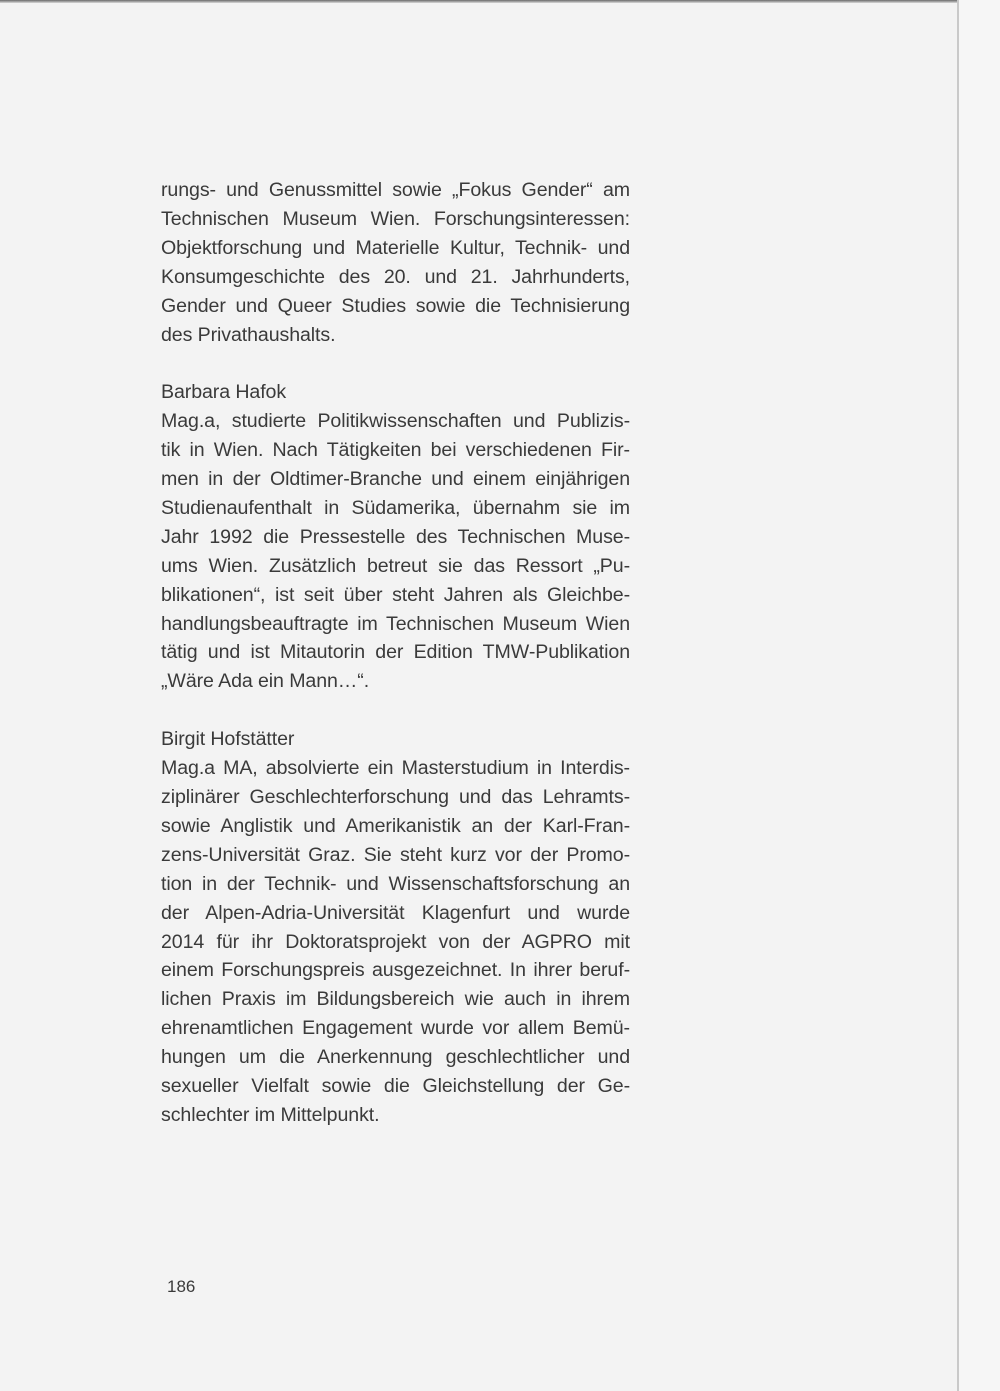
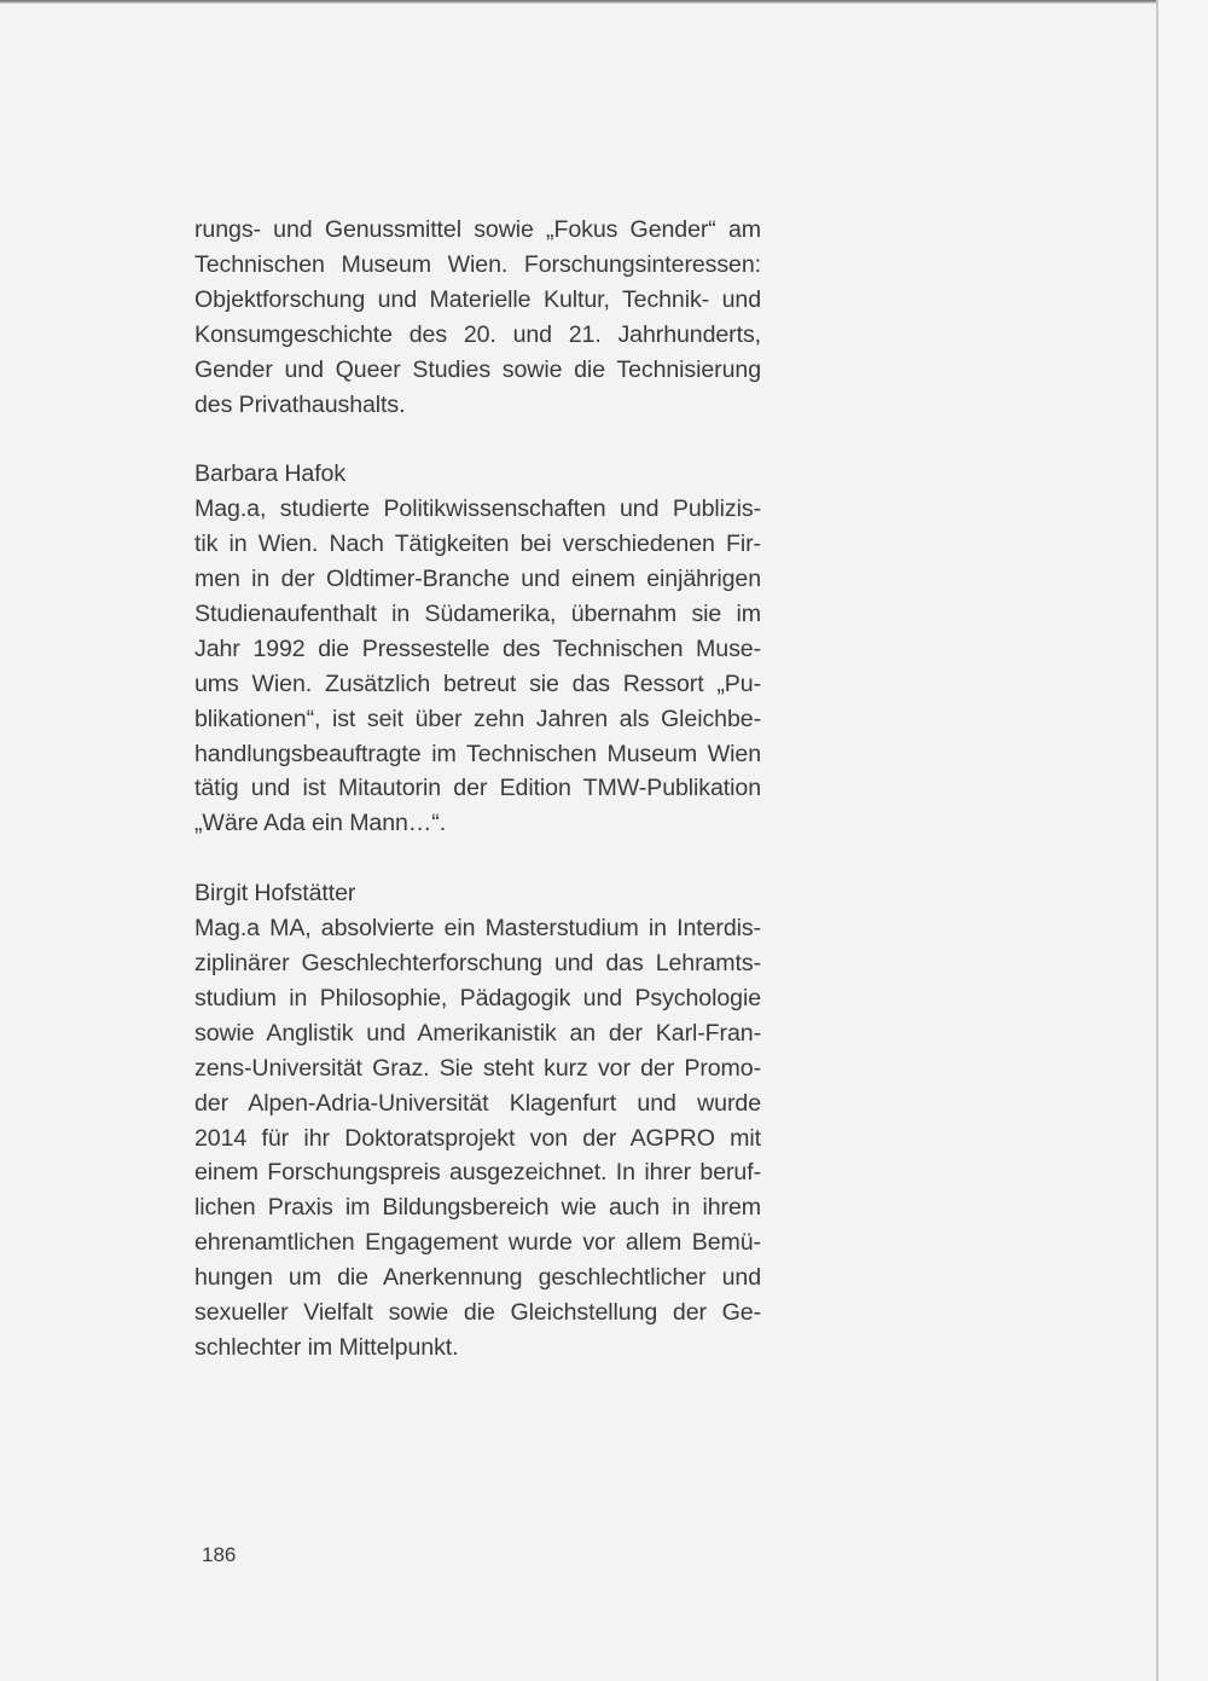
  rungs- und Genussmittel sowie „Fokus Gender“ am
  Technischen Museum Wien. Forschungsinteressen:
  Objektforschung und Materielle Kultur, Technik- und
  Konsumgeschichte des 20. und 21. Jahrhunderts,
  Gender und Queer Studies sowie die Technisierung
  des Privathaushalts.
  Barbara Hafok
  Mag.a, studierte Politikwissenschaften und Publizis-
  tik in Wien. Nach Tätigkeiten bei verschiedenen Fir-
  men in der Oldtimer-Branche und einem einjährigen
  Studienaufenthalt in Südamerika, übernahm sie im
  Jahr 1992 die Pressestelle des Technischen Muse-
  ums Wien. Zusätzlich betreut sie das Ressort „Pu-
- blikationen“, ist seit über steht Jahren als Gleichbe-
+ blikationen“, ist seit über zehn Jahren als Gleichbe-
  handlungsbeauftragte im Technischen Museum Wien
  tätig und ist Mitautorin der Edition TMW-Publikation
  „Wäre Ada ein Mann…“.
  Birgit Hofstätter
  Mag.a MA, absolvierte ein Masterstudium in Interdis-
  ziplinärer Geschlechterforschung und das Lehramts-
+ studium in Philosophie, Pädagogik und Psychologie
  sowie Anglistik und Amerikanistik an der Karl-Fran-
  zens-Universität Graz. Sie steht kurz vor der Promo-
- tion in der Technik- und Wissenschaftsforschung an
  der Alpen-Adria-Universität Klagenfurt und wurde
  2014 für ihr Doktoratsprojekt von der AGPRO mit
  einem Forschungspreis ausgezeichnet. In ihrer beruf-
  lichen Praxis im Bildungsbereich wie auch in ihrem
  ehrenamtlichen Engagement wurde vor allem Bemü-
  hungen um die Anerkennung geschlechtlicher und
  sexueller Vielfalt sowie die Gleichstellung der Ge-
  schlechter im Mittelpunkt.
  186
